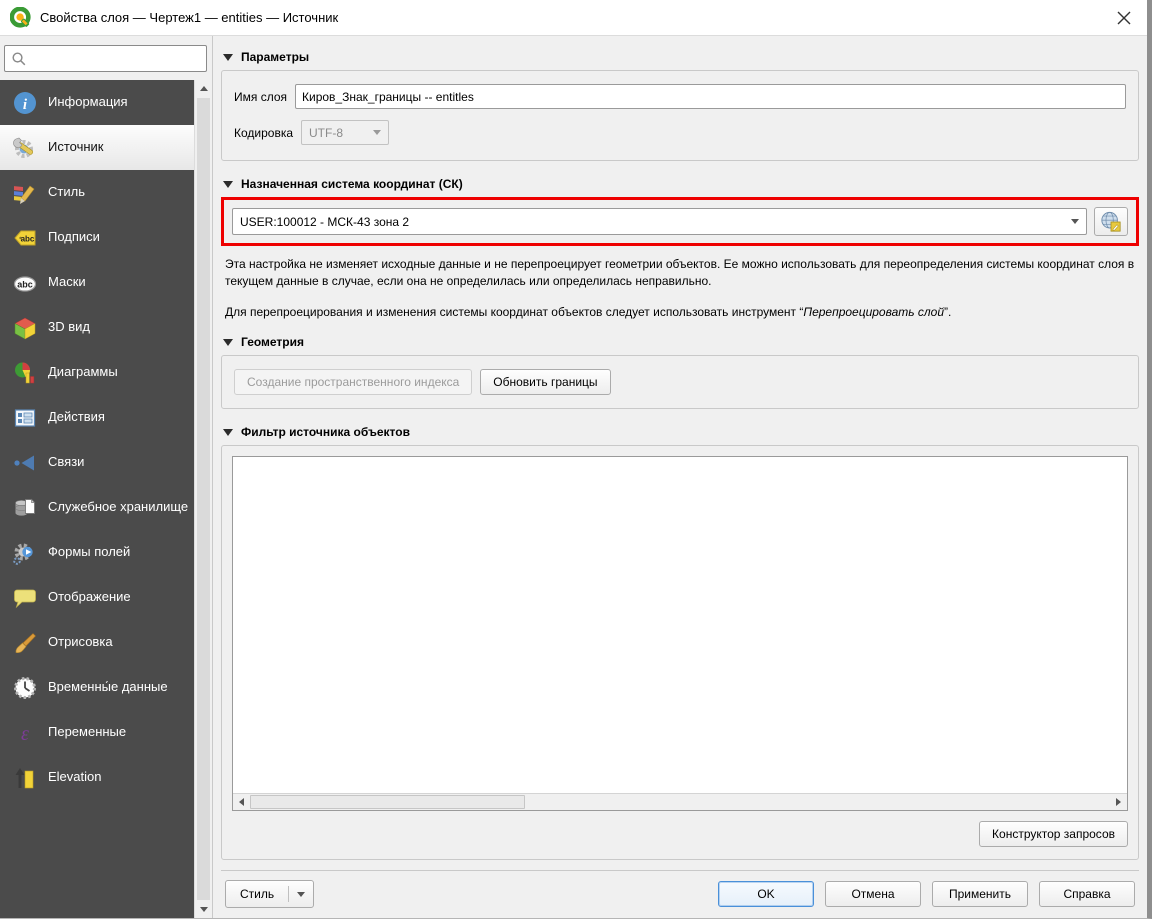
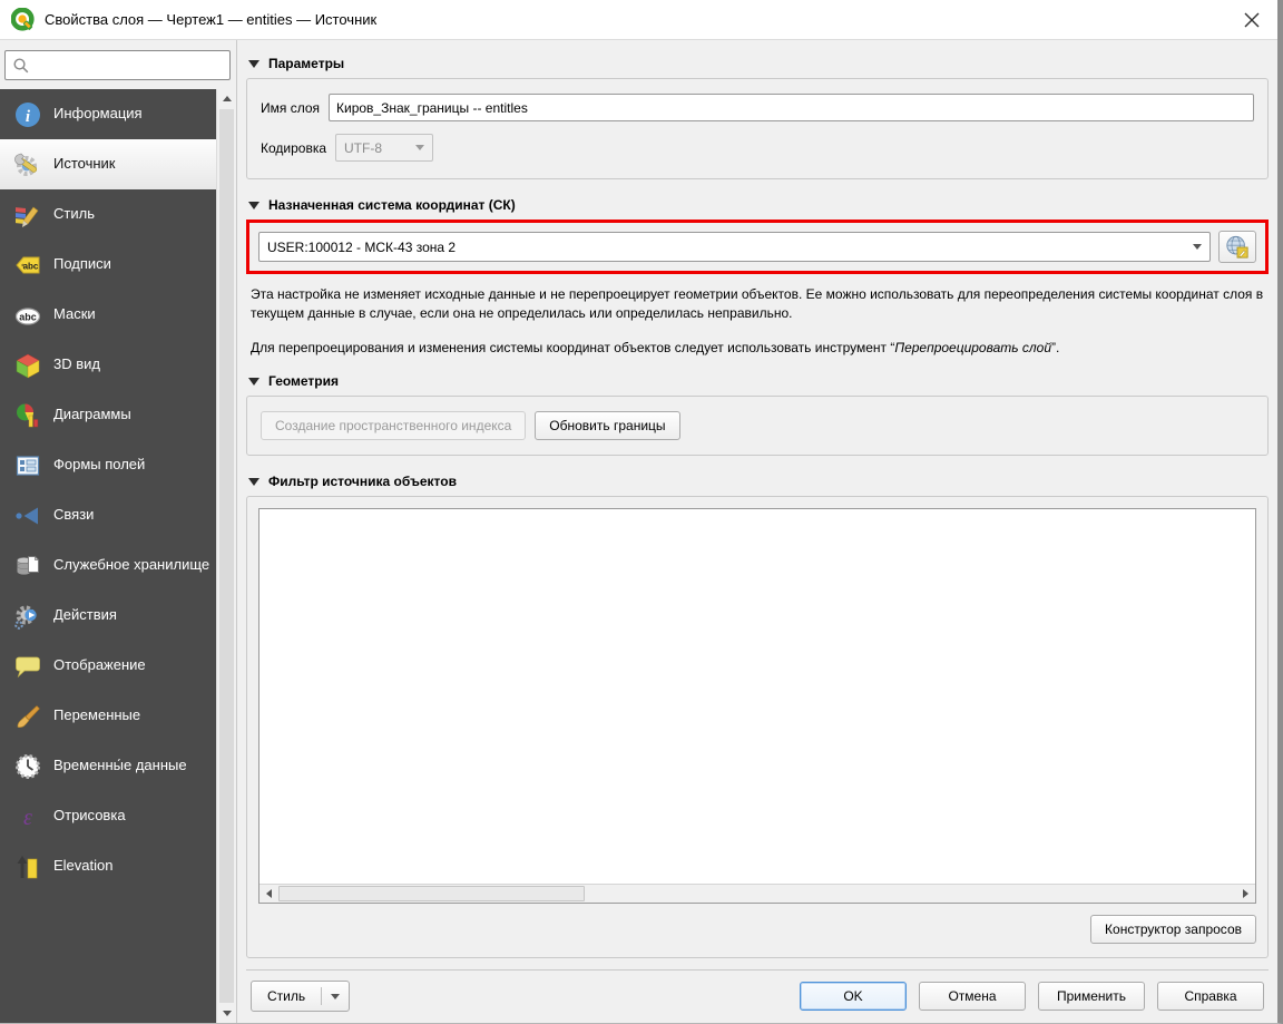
  Свойства слоя — Чертеж1 — entities — Источник
  i
  Информация
  Источник
  Стиль
  abc
  Подписи
  abc
  Маски
  3D вид
  Диаграммы
- Действия
+ Формы полей
  Связи
  Служебное хранилище
- Формы полей
+ Действия
  Отображение
- Отрисовка
+ Переменные
  Временны́е данные
  ε
- Переменные
+ Отрисовка
  Elevation
  Параметры
  Имя слоя
  Киров_Знак_границы -- entitles
  Кодировка
  UTF-8
  Назначенная система координат (СК)
  USER:100012 - МСК-43 зона 2
  Эта настройка не изменяет исходные данные и не перепроецирует геометрии объектов. Ее можно использовать для переопределения системы координат слоя в текущем данные в случае, если она не определилась или определилась неправильно.
  Для перепроецирования и изменения системы координат объектов следует использовать инструмент “Перепроецировать слой”.
  Геометрия
  Создание пространственного индекса
  Обновить границы
  Фильтр источника объектов
  Конструктор запросов
  Стиль
  OK
  Отмена
  Применить
  Справка
